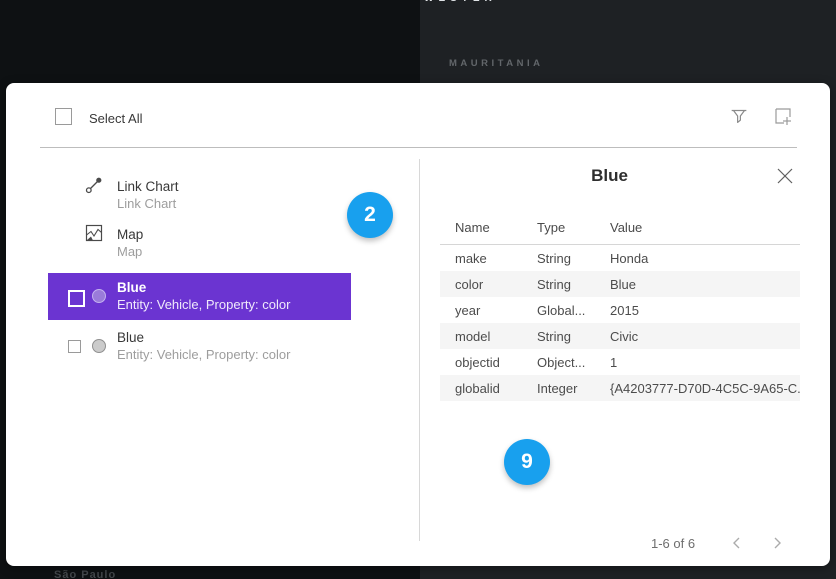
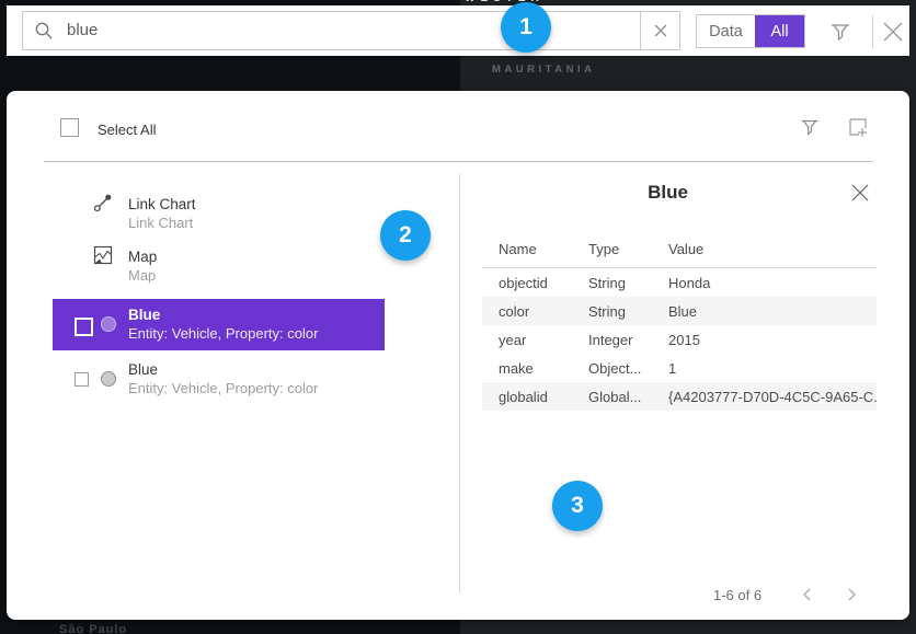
  MAURITANIA
  São Paulo
+ blue
+ Data
+ All
  Select All
  Link Chart
  Link Chart
  Map
  Map
  Blue
  Entity: Vehicle, Property: color
  Blue
  Entity: Vehicle, Property: color
  Blue
  Name	Type	Value
- make	String	Honda
+ objectid	String	Honda
  color	String	Blue
- year	Global...	2015
+ year	Integer	2015
- model	String	Civic
- objectid	Object...	1
+ make	Object...	1
- globalid	Integer	{A4203777-D70D-4C5C-9A65-C.
+ globalid	Global...	{A4203777-D70D-4C5C-9A65-C.
  1-6 of 6
+ 1
  2
- 9
+ 3
